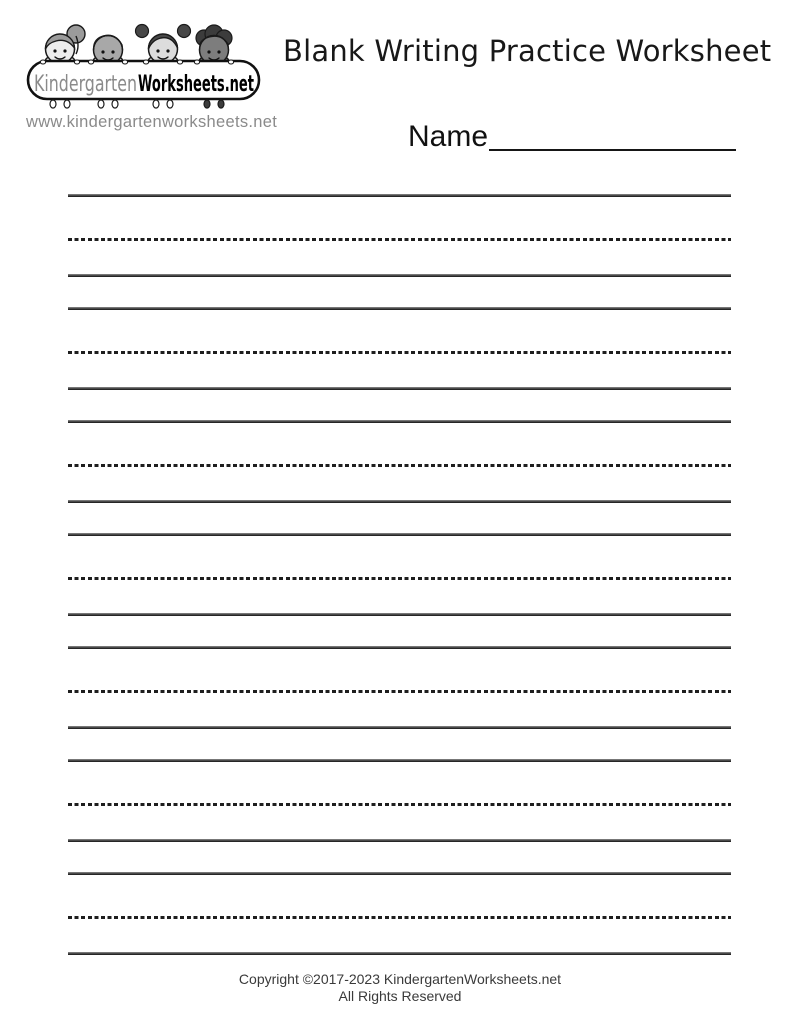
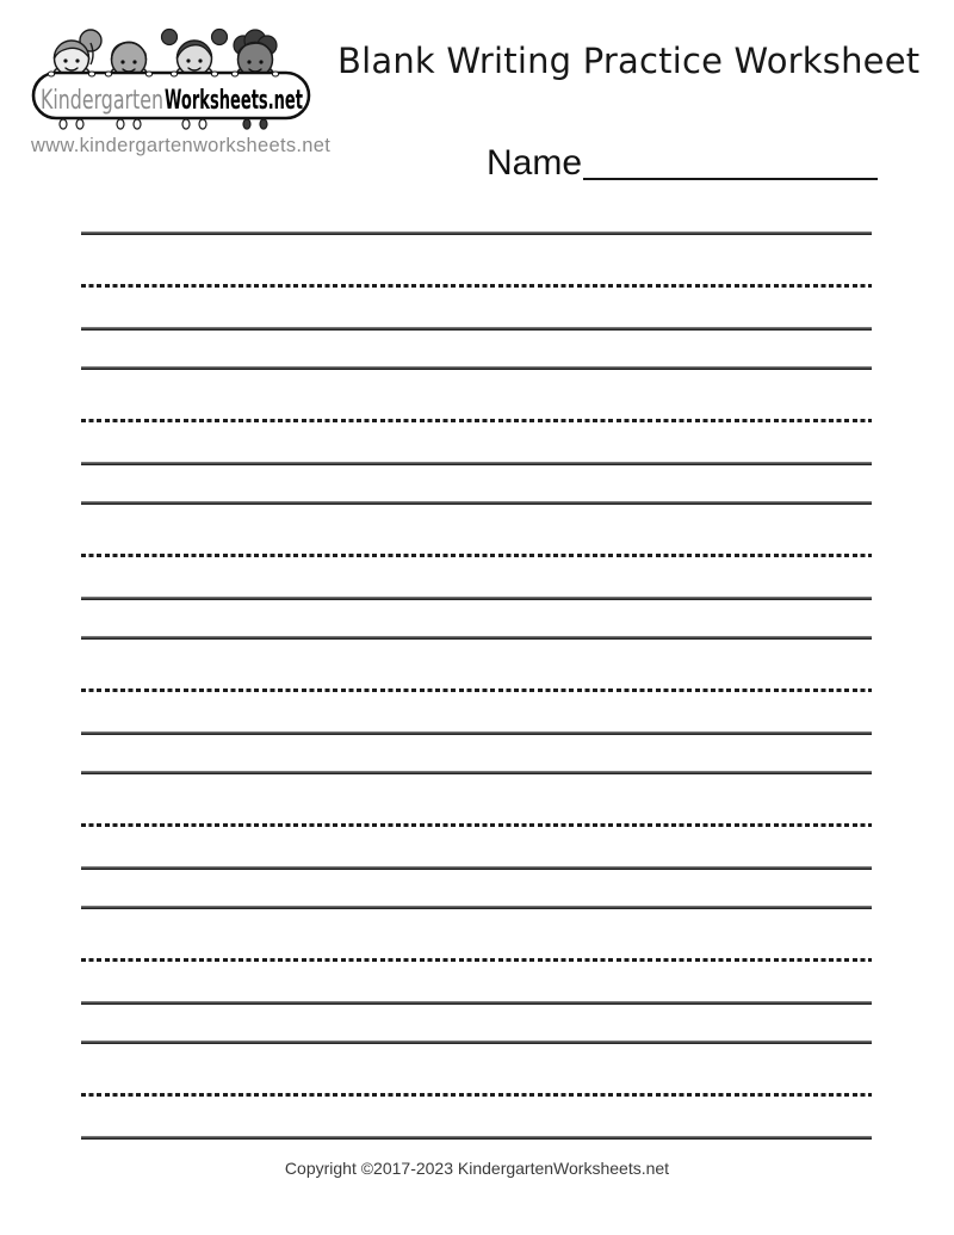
  Kindergarten
  Worksheets.net
  www.kindergartenworksheets.net
  Blank Writing Practice Worksheet
  Name
  Copyright ©2017-2023 KindergartenWorksheets.net
- All Rights Reserved
